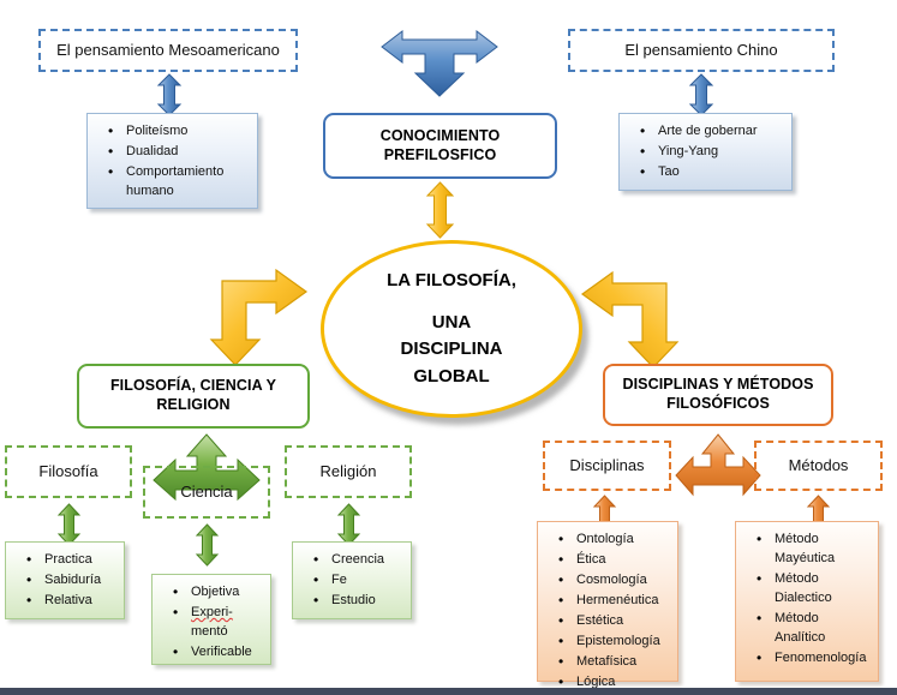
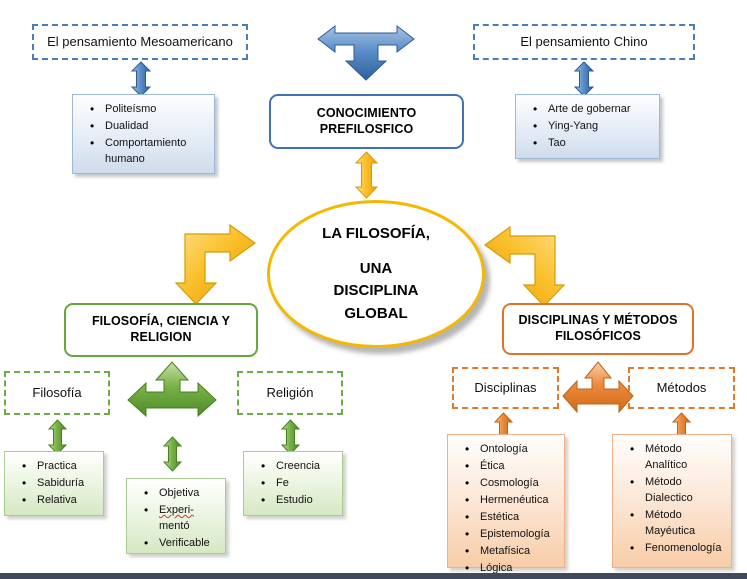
  El pensamiento Mesoamericano
  Politeísmo
  Dualidad
  Comportamiento humano
  CONOCIMIENTO
  PREFILOSFICO
  El pensamiento Chino
  Arte de gobernar
  Ying-Yang
  Tao
  LA FILOSOFÍA,
  UNA
  DISCIPLINA
  GLOBAL
  FILOSOFÍA, CIENCIA Y
  RELIGION
  Filosofía
- Ciencia
  Religión
  Practica
  Sabiduría
  Relativa
  Objetiva
  Experi-
  mentó
  Verificable
  Creencia
  Fe
  Estudio
  DISCIPLINAS Y MÉTODOS
  FILOSÓFICOS
  Disciplinas
  Métodos
  Ontología
  Ética
  Cosmología
  Hermenéutica
  Estética
  Epistemología
  Metafísica
  Lógica
  Método
- Mayéutica
+ Analítico
  Método
  Dialectico
  Método
- Analítico
+ Mayéutica
  Fenomenología
